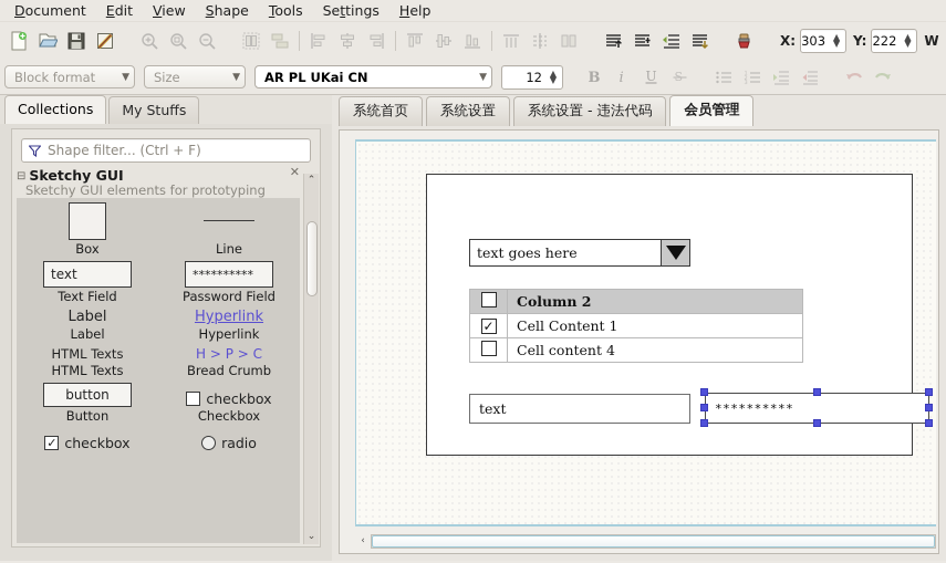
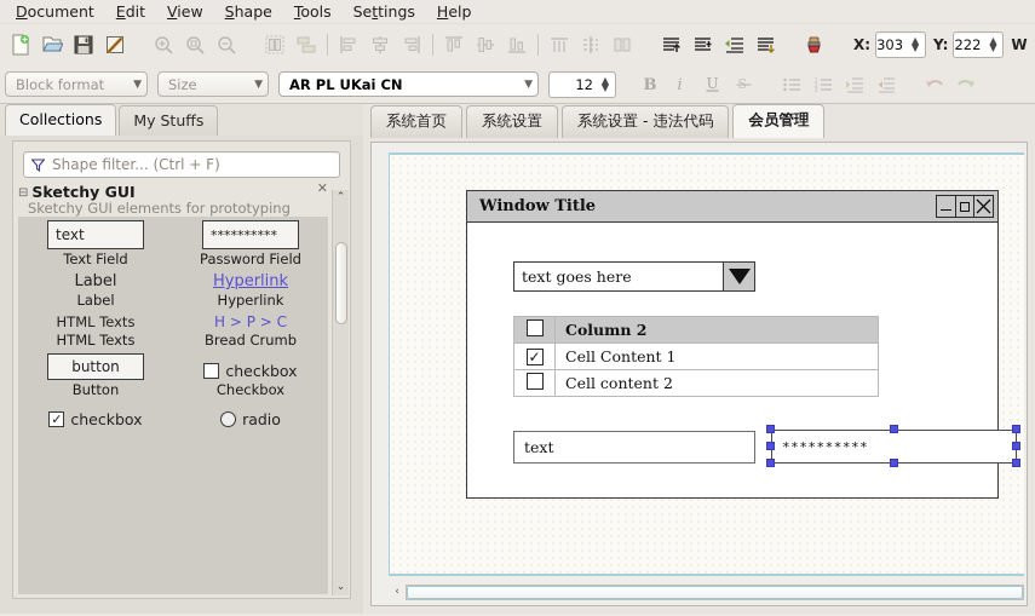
  Document
  Edit
  View
  Shape
  Tools
  Settings
  Help
  X:
  303
  ▲
  ▼
  Y:
  222
  ▲
  ▼
  W
  Block format
  ▼
  Size
  ▼
  AR PL UKai CN
  ▼
  12
  ▲
  ▼
  B
  i
  U
  S
  Collections
  My Stuffs
  Shape filter... (Ctrl + F)
  ⊟
  Sketchy GUI
  ✕
  Sketchy GUI elements for prototyping
- Box
- Line
  text
  Text Field
  **********
  Password Field
  Label
  Label
  Hyperlink
  Hyperlink
  HTML Texts
  HTML Texts
  H > P > C
  Bread Crumb
  button
  Button
  checkbox
  Checkbox
  ✓
  checkbox
  radio
  ⌃
  ⌄
  系统首页
  系统设置
  系统设置 - 违法代码
  会员管理
+ Window Title
  text goes here
  	Column 2
  ✓	Cell Content 1
- 	Cell content 4
+ 	Cell content 2
  text
  **********
  ‹
